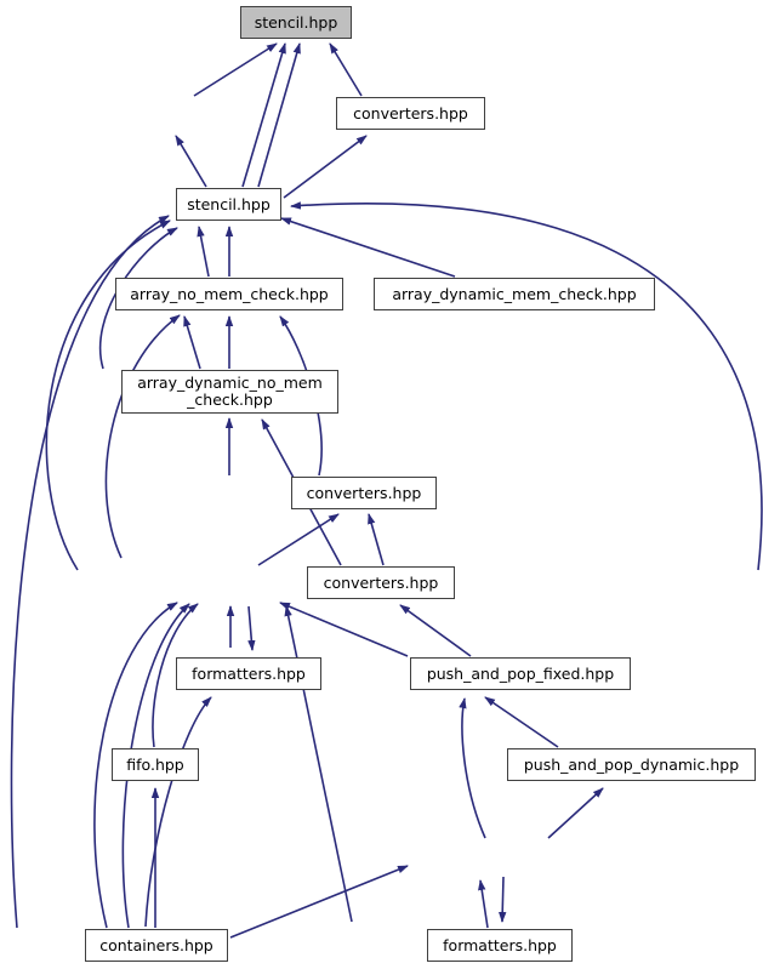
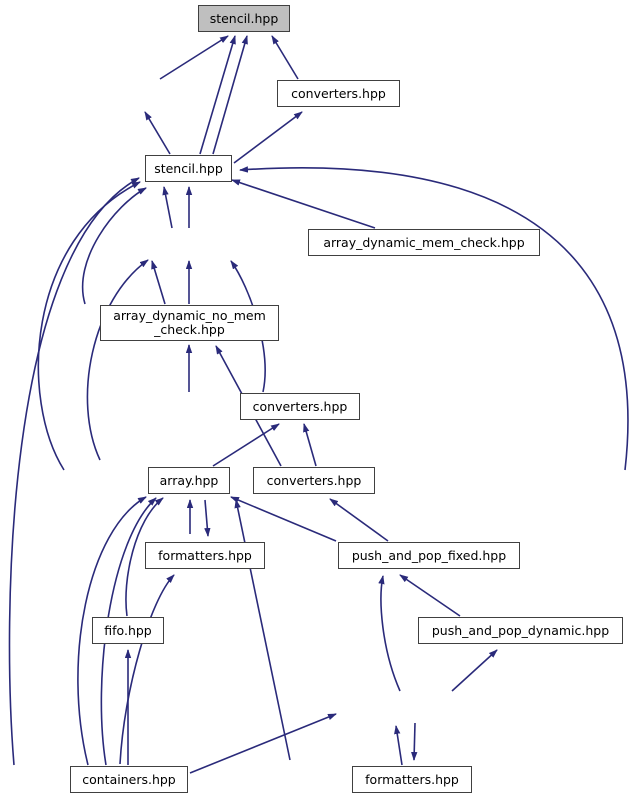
  stencil.hpp
  converters.hpp
  stencil.hpp
- array_no_mem_check.hpp
  array_dynamic_mem_check.hpp
  array_dynamic_no_mem
  _check.hpp
  converters.hpp
+ array.hpp
  converters.hpp
  formatters.hpp
  push_and_pop_fixed.hpp
  fifo.hpp
  push_and_pop_dynamic.hpp
  containers.hpp
  formatters.hpp
